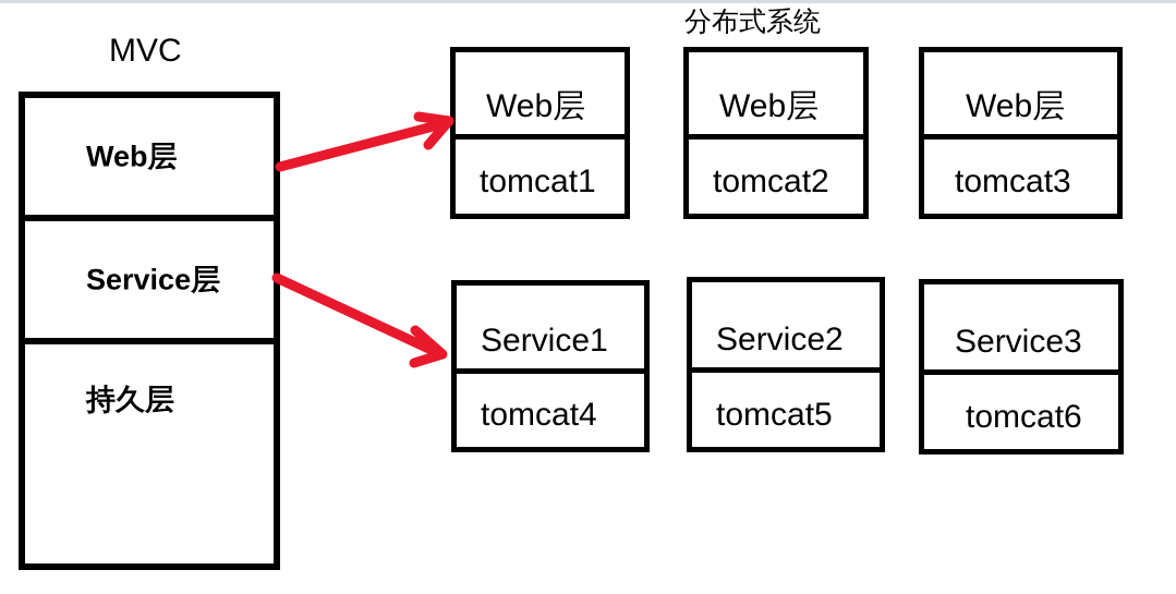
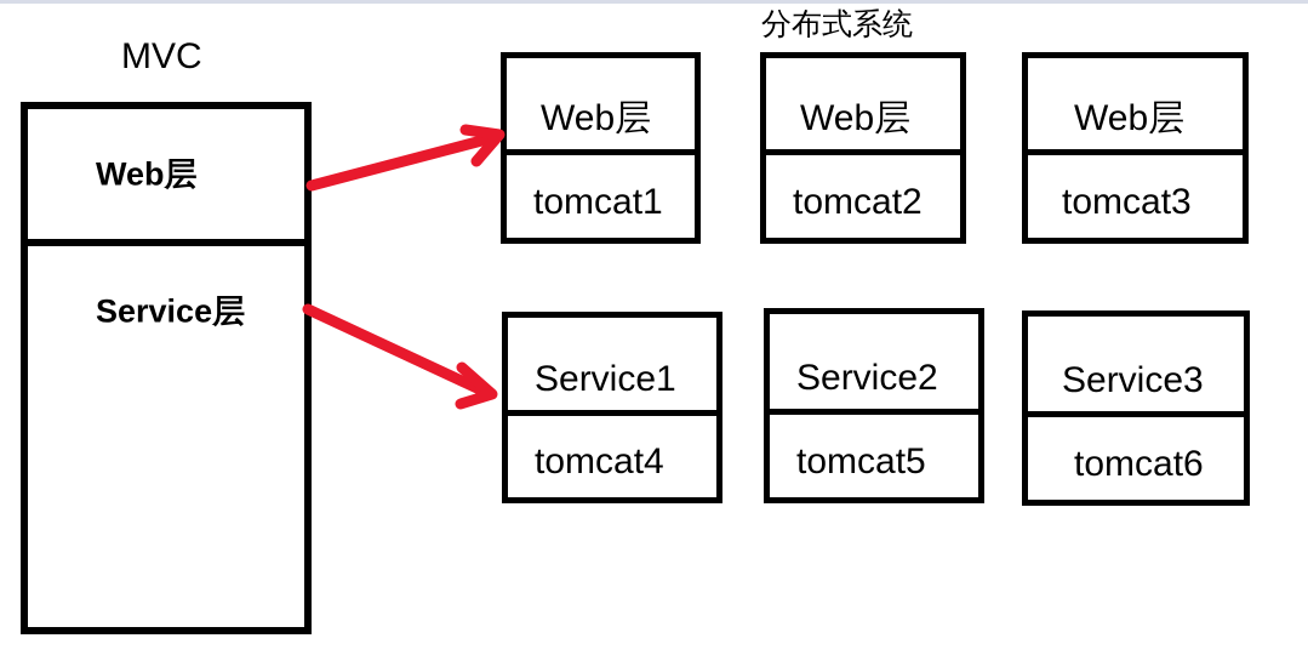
  MVC
  分布式系统
  Web层
  Service层
- 持久层
  Web层
  tomcat1
  Web层
  tomcat2
  Web层
  tomcat3
  Service1
  tomcat4
  Service2
  tomcat5
  Service3
  tomcat6
